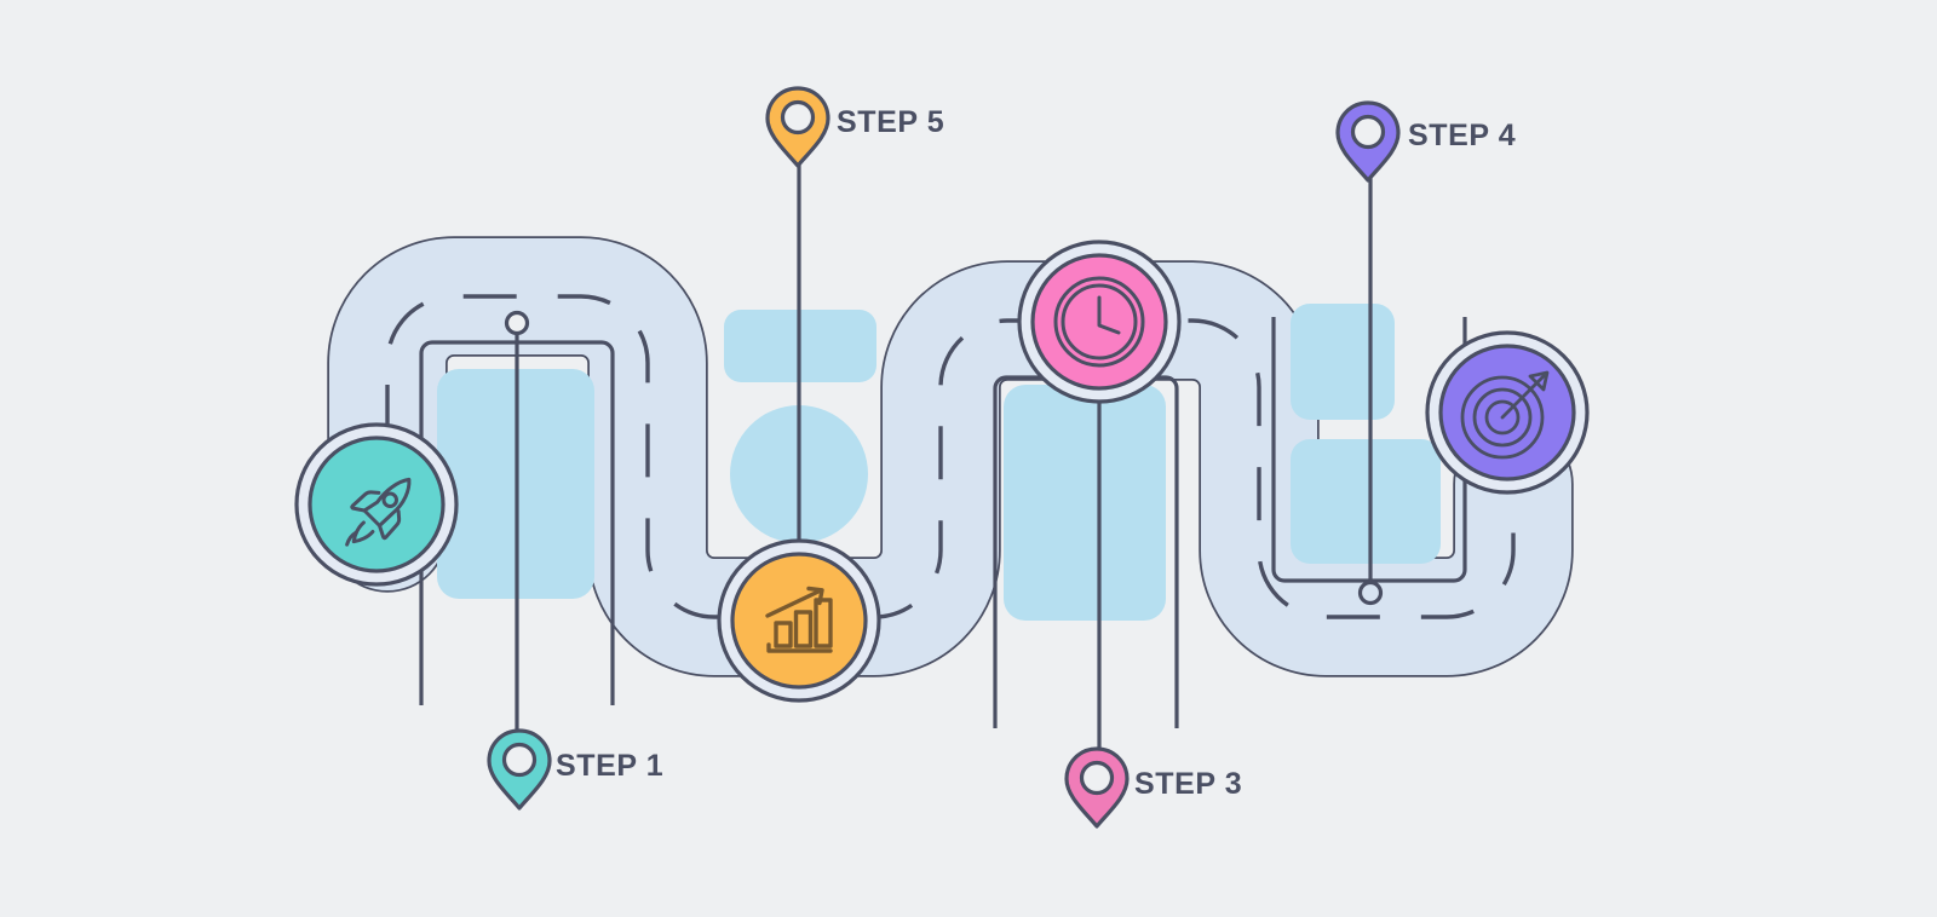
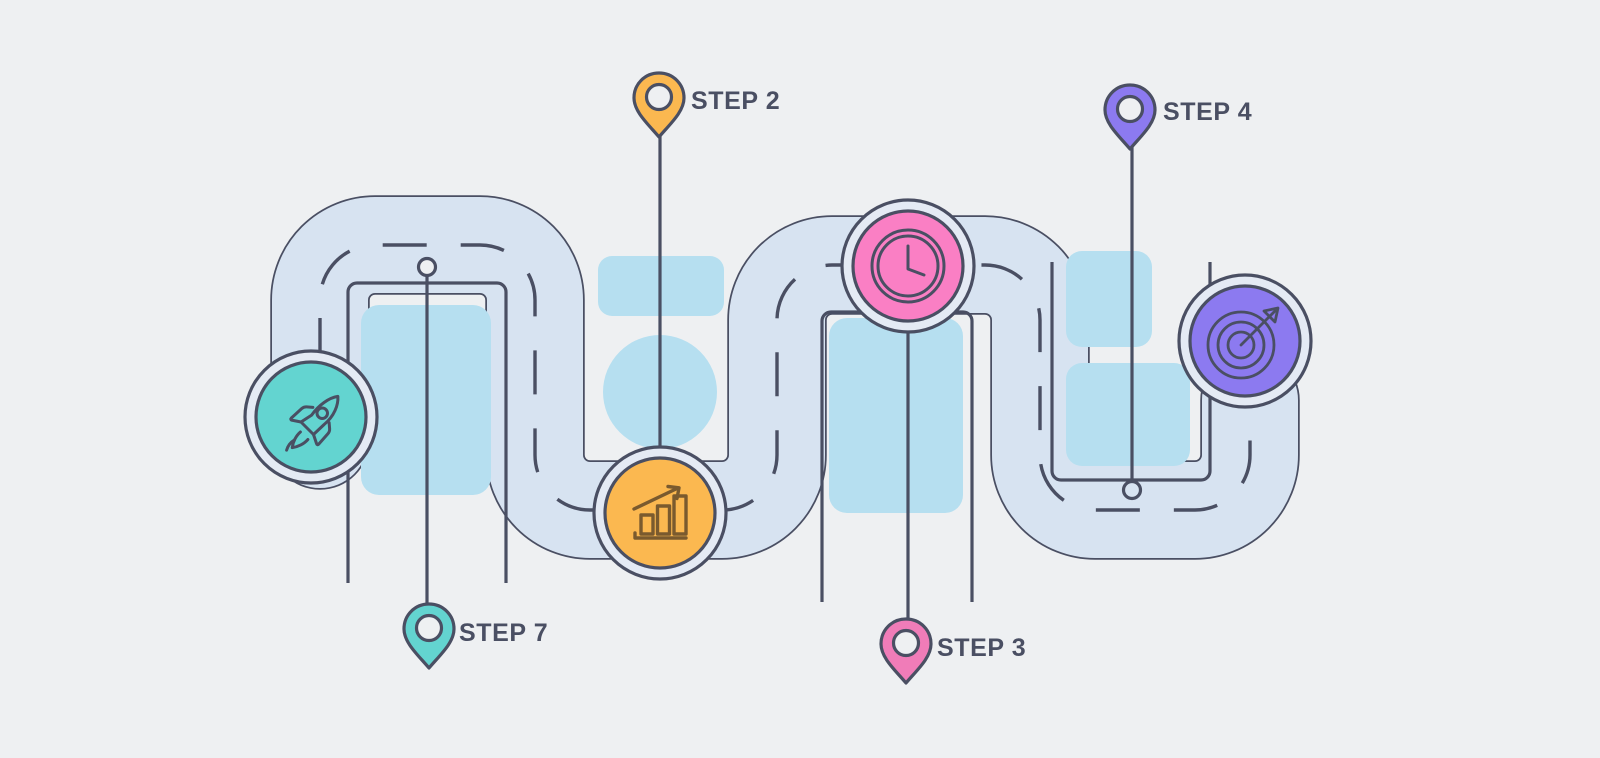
- STEP 1
+ STEP 7
- STEP 5
+ STEP 2
  STEP 3
  STEP 4
